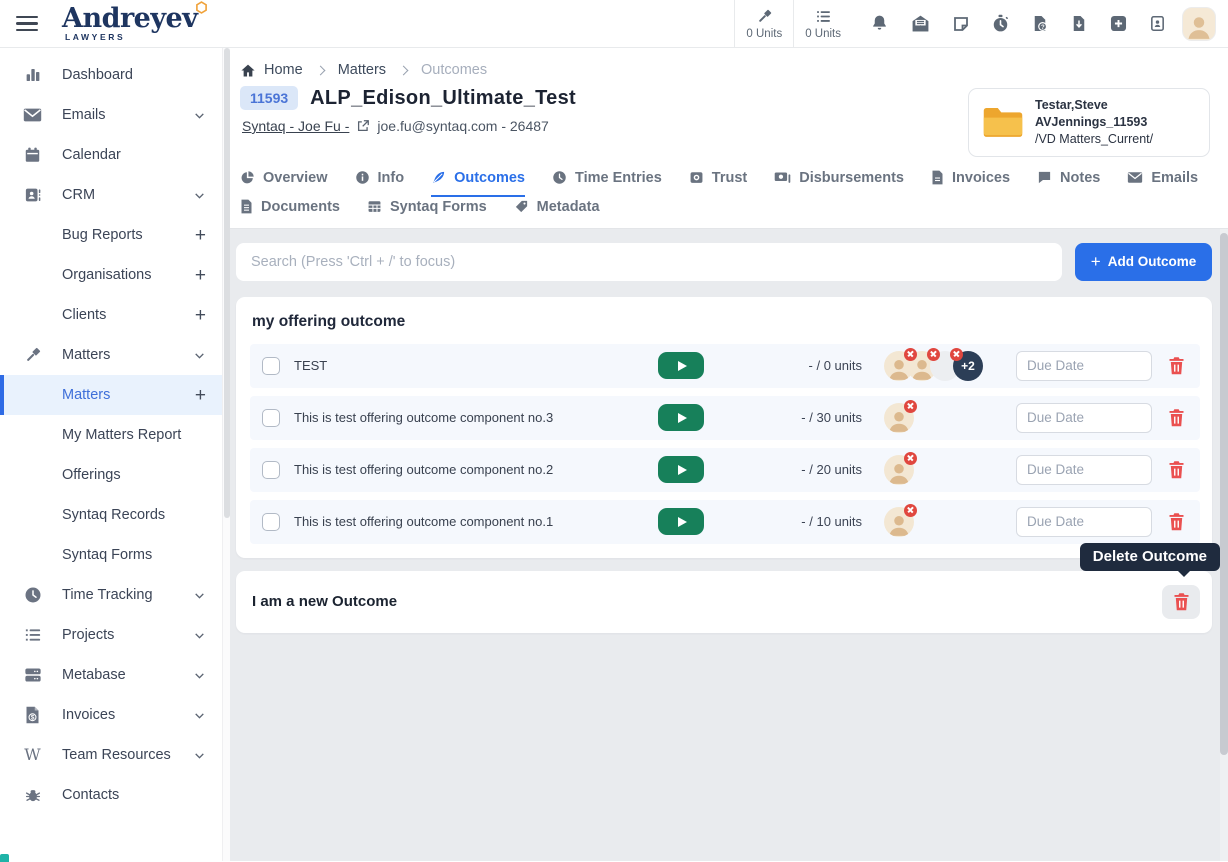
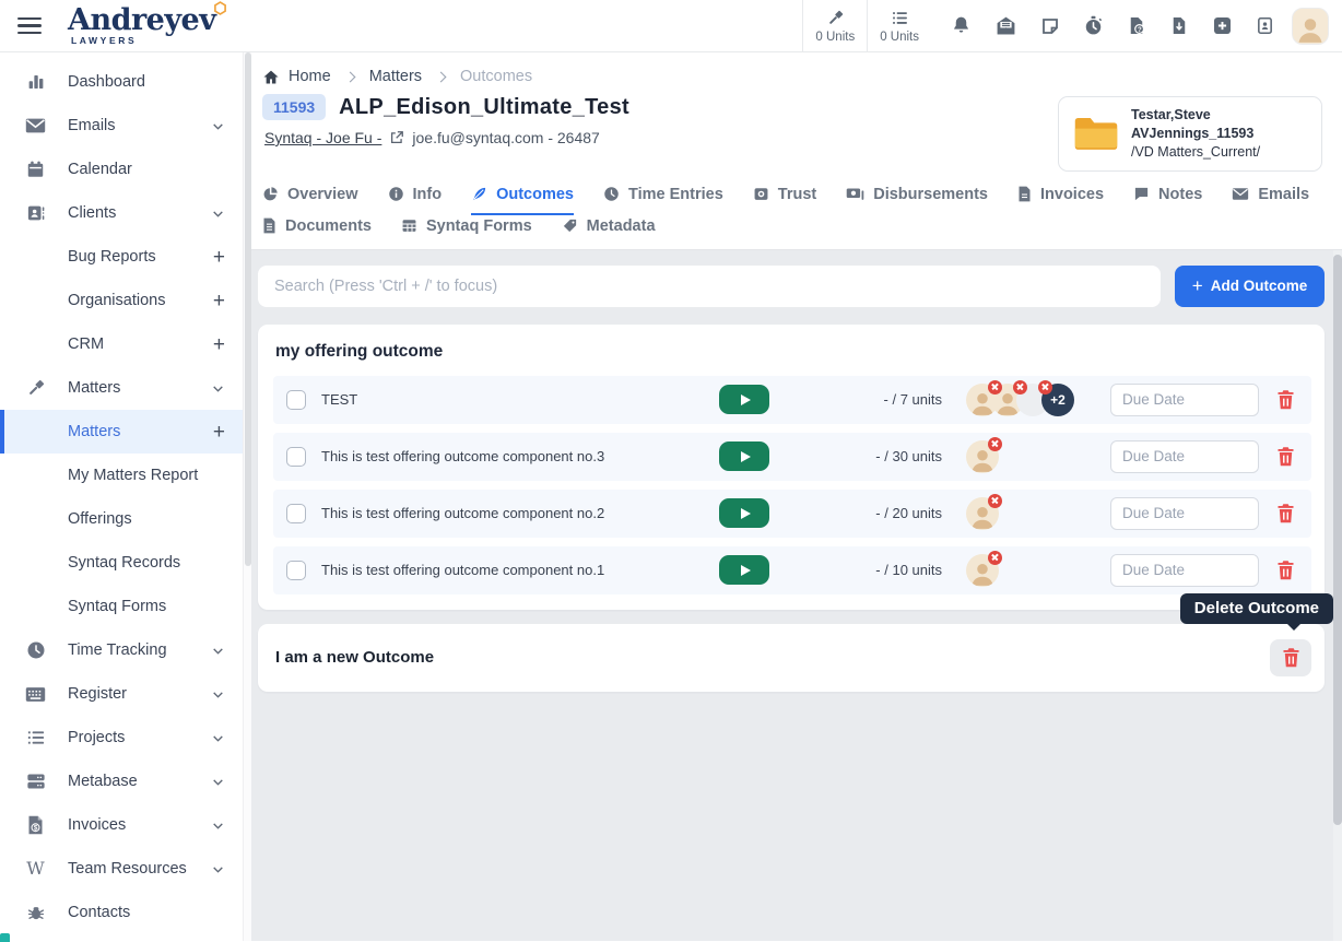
  Andreyev
  LAWYERS
  0 Units
  0 Units
  Dashboard
  Emails
  Calendar
- CRM
+ Clients
  Bug Reports
  Organisations
- Clients
+ CRM
  Matters
  Matters
  My Matters Report
  Offerings
  Syntaq Records
  Syntaq Forms
  Time Tracking
+ Register
  Projects
  Metabase
  Invoices
  W
  Team Resources
  Contacts
  Home
  Matters
  Outcomes
  11593
  ALP_Edison_Ultimate_Test
  Syntaq - Joe Fu -
  joe.fu@syntaq.com - 26487
  Testar,Steve
  AVJennings_11593
  /VD Matters_Current/
  Overview
  Info
  Outcomes
  Time Entries
  Trust
  Disbursements
  Invoices
  Notes
  Emails
  Documents
  Syntaq Forms
  Metadata
  Search (Press 'Ctrl + /' to focus)
  Add Outcome
  my offering outcome
  TEST
- - / 0 units
+ - / 7 units
  +2
  Due Date
  This is test offering outcome component no.3
  - / 30 units
  Due Date
  This is test offering outcome component no.2
  - / 20 units
  Due Date
  This is test offering outcome component no.1
  - / 10 units
  Due Date
  I am a new Outcome
  Delete Outcome
